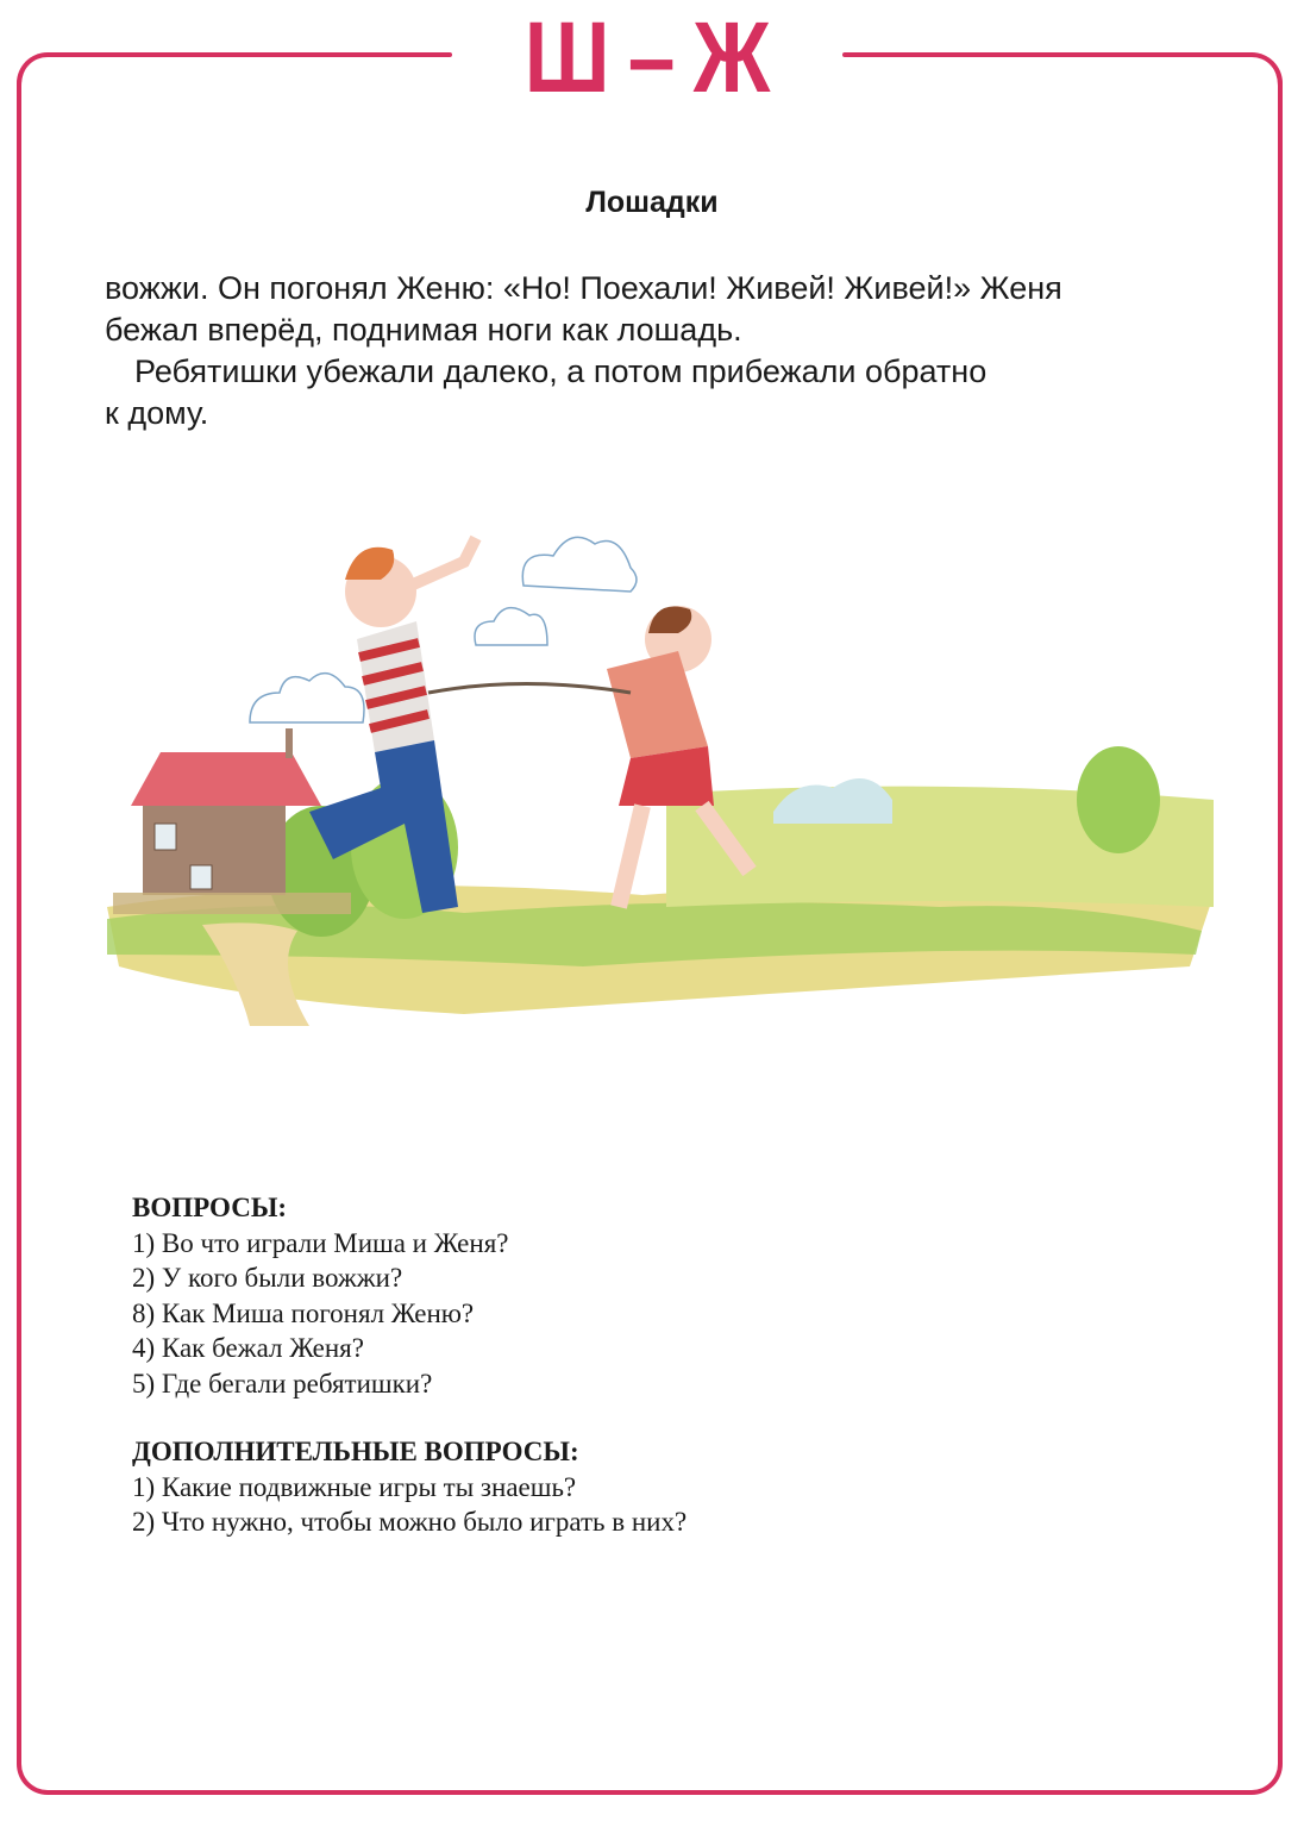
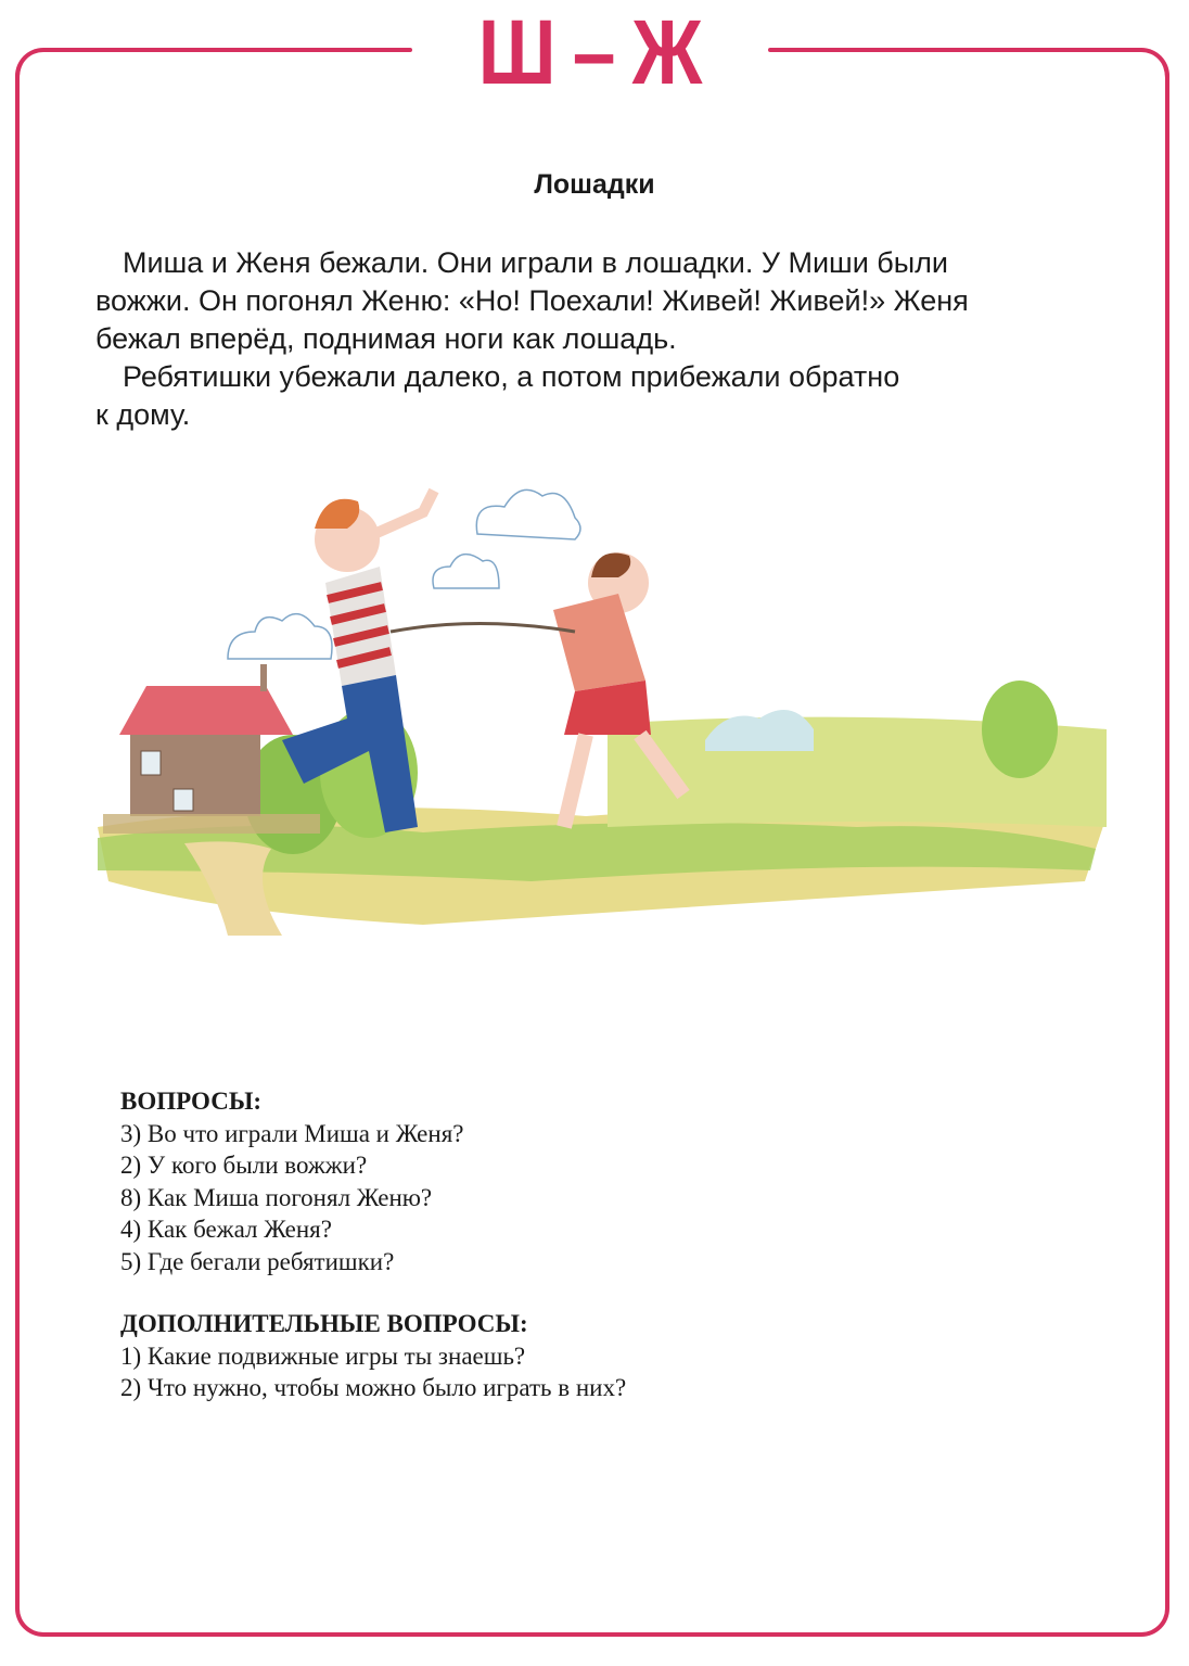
  Ш
  –
  Ж
  Лошадки
+ Миша и Женя бежали. Они играли в лошадки. У Миши были
  вожжи. Он погонял Женю: «Но! Поехали! Живей! Живей!» Женя
  бежал вперёд, поднимая ноги как лошадь.
  Ребятишки убежали далеко, а потом прибежали обратно
  к дому.
  ВОПРОСЫ:
- 1) Во что играли Миша и Женя?
+ 3) Во что играли Миша и Женя?
  2) У кого были вожжи?
  8) Как Миша погонял Женю?
  4) Как бежал Женя?
  5) Где бегали ребятишки?
  ДОПОЛНИТЕЛЬНЫЕ ВОПРОСЫ:
  1) Какие подвижные игры ты знаешь?
  2) Что нужно, чтобы можно было играть в них?
